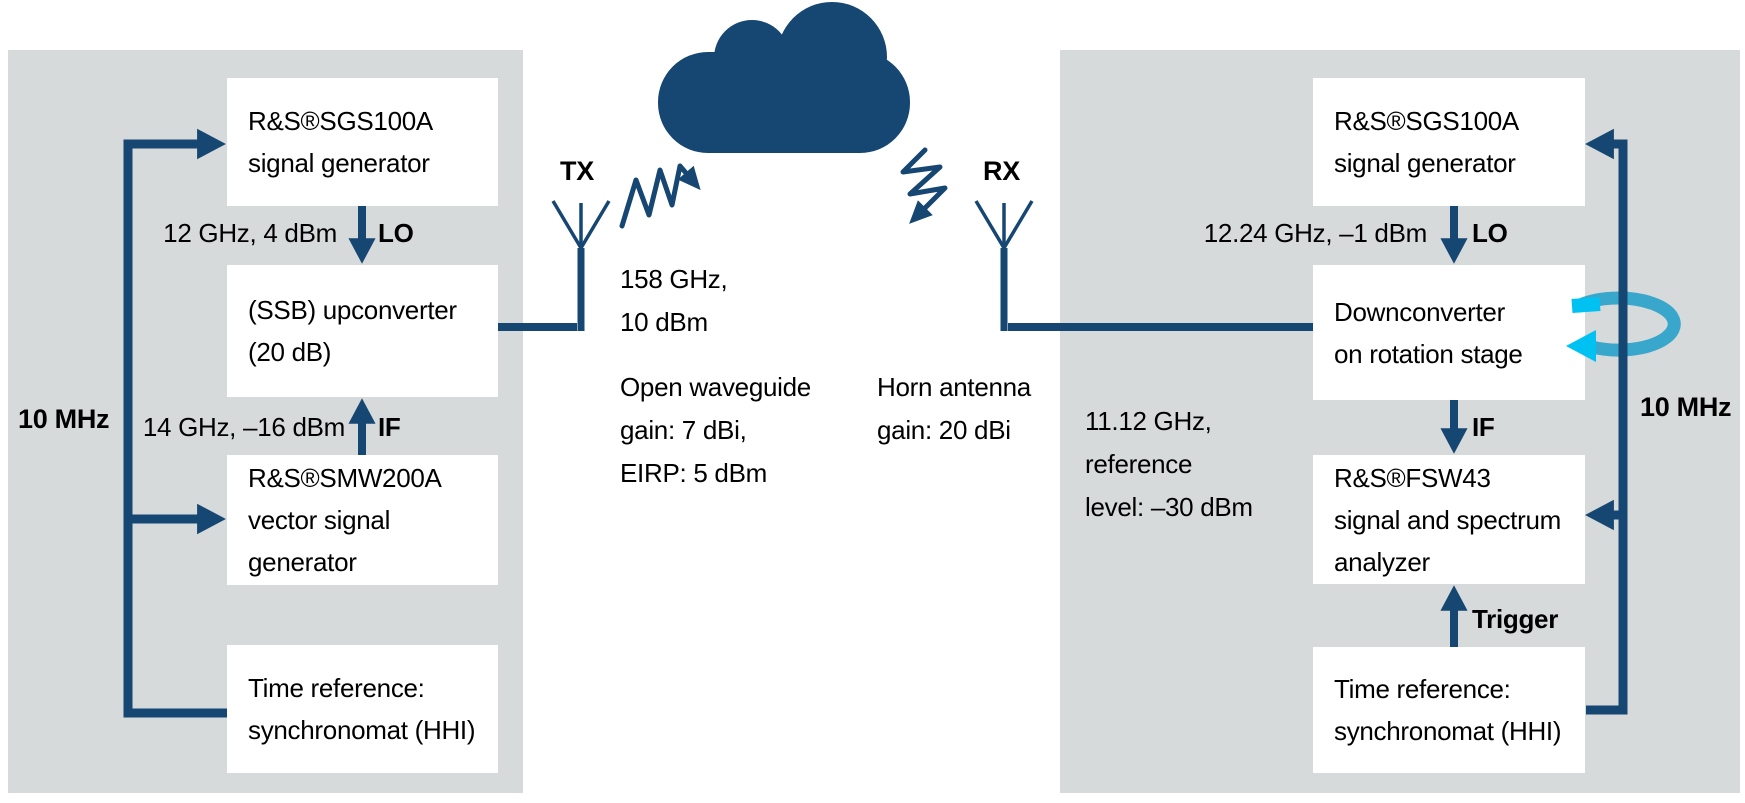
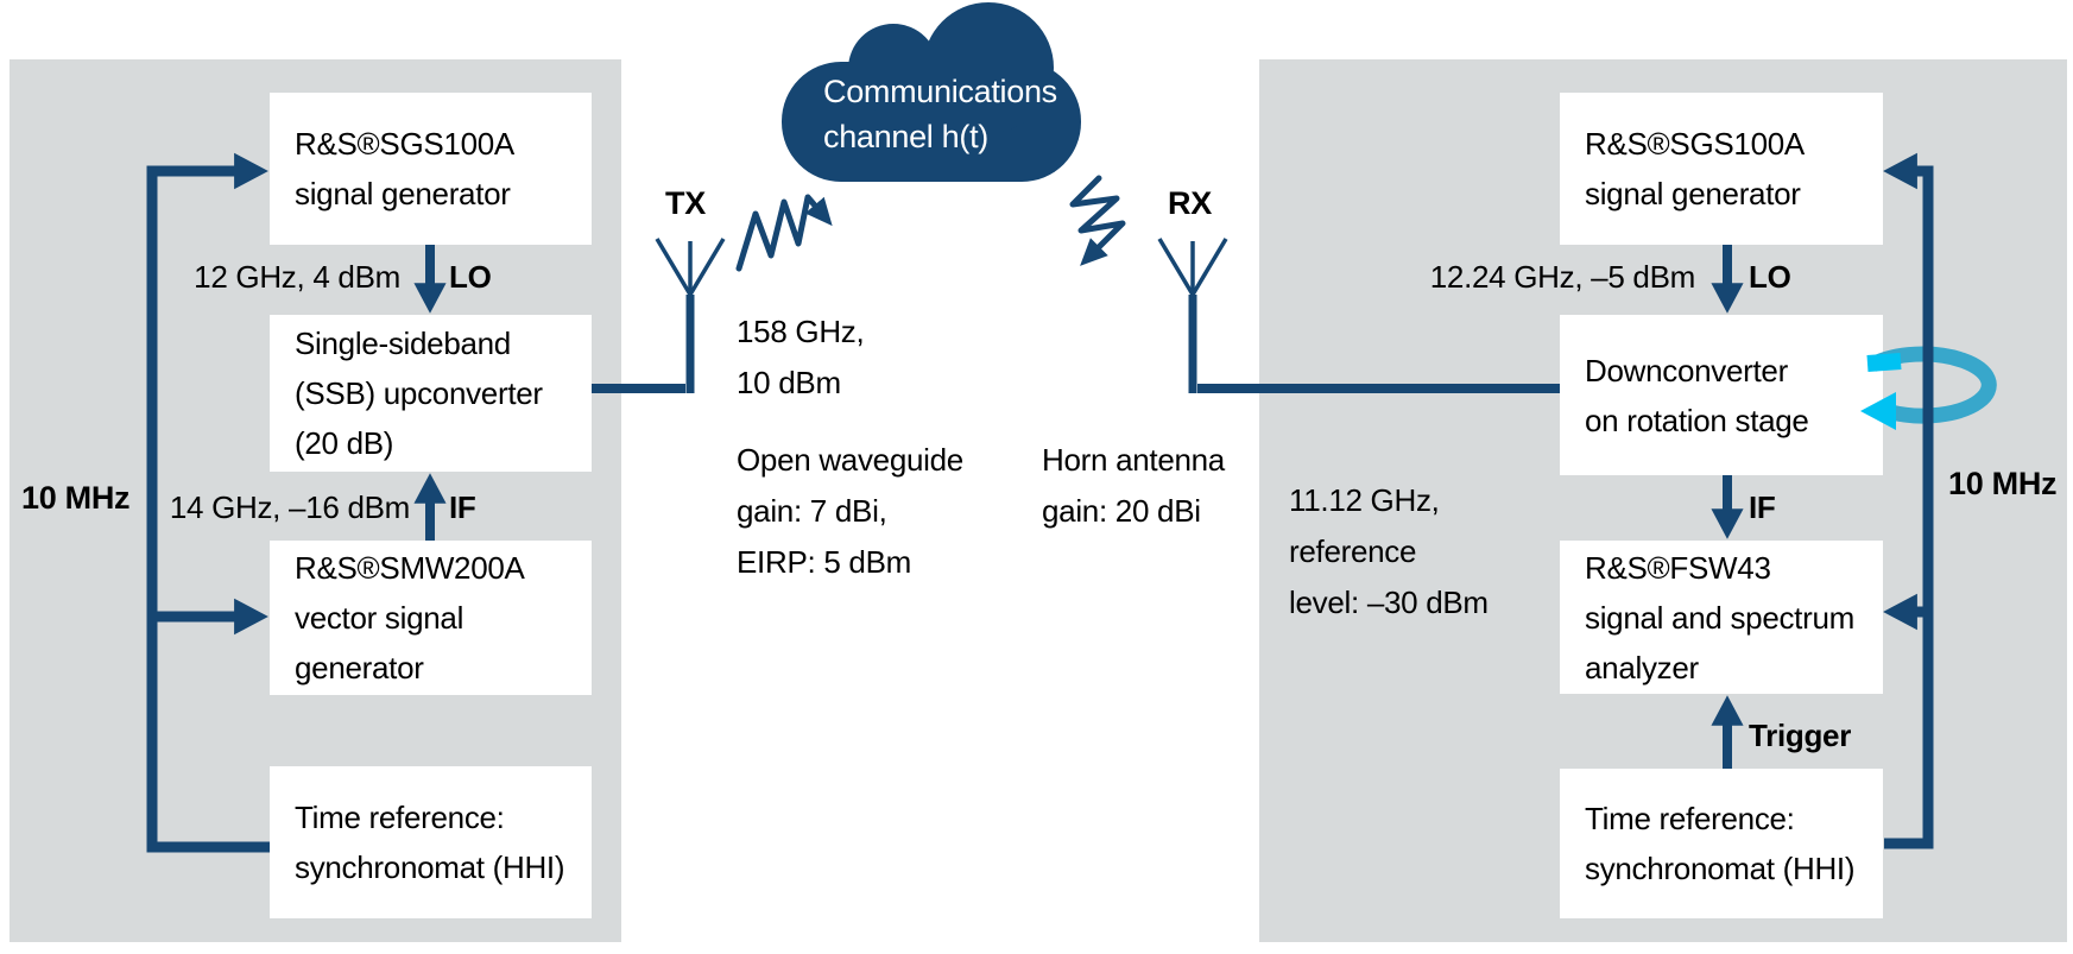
+ Communications
+ channel h(t)
  R&S®SGS100A
  signal generator
+ Single-sideband
  (SSB) upconverter
  (20 dB)
  R&S®SMW200A
  vector signal
  generator
  Time reference:
  synchronomat (HHI)
  R&S®SGS100A
  signal generator
  Downconverter
  on rotation stage
  R&S®FSW43
  signal and spectrum
  analyzer
  Time reference:
  synchronomat (HHI)
  10 MHz
  12 GHz, 4 dBm
  LO
  14 GHz, –16 dBm
  IF
  10 MHz
- 12.24 GHz, –1 dBm
+ 12.24 GHz, –5 dBm
  LO
  IF
  Trigger
  TX
  RX
  158 GHz,
  10 dBm
  Open waveguide
  gain: 7 dBi,
  EIRP: 5 dBm
  Horn antenna
  gain: 20 dBi
  11.12 GHz,
  reference
  level: –30 dBm
